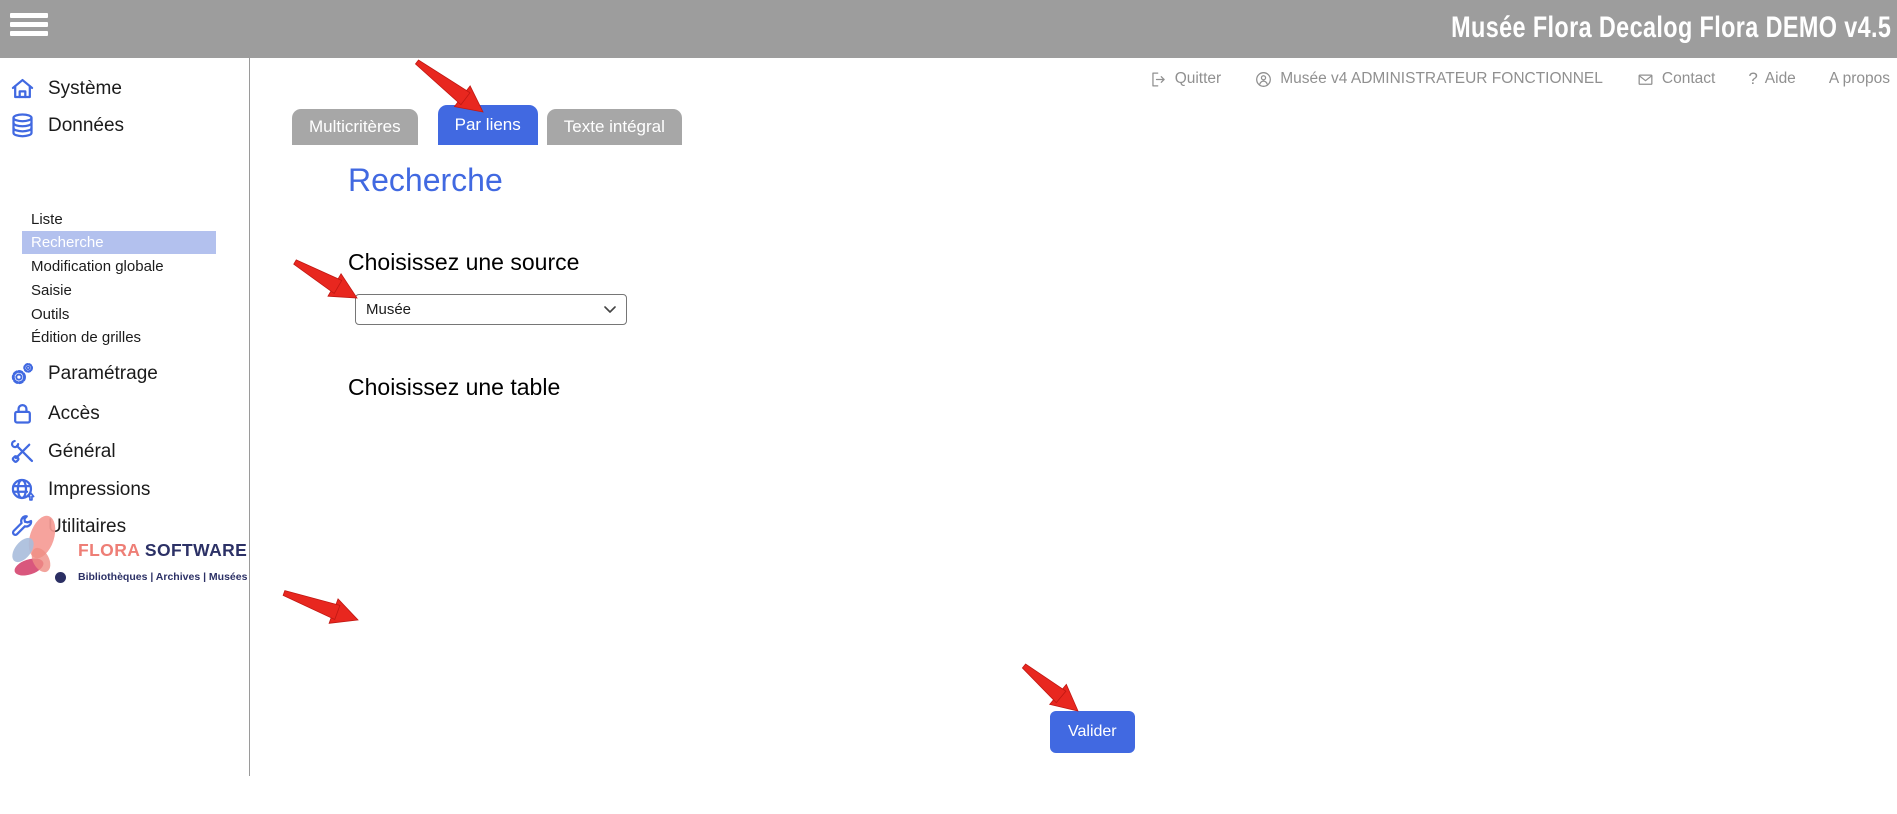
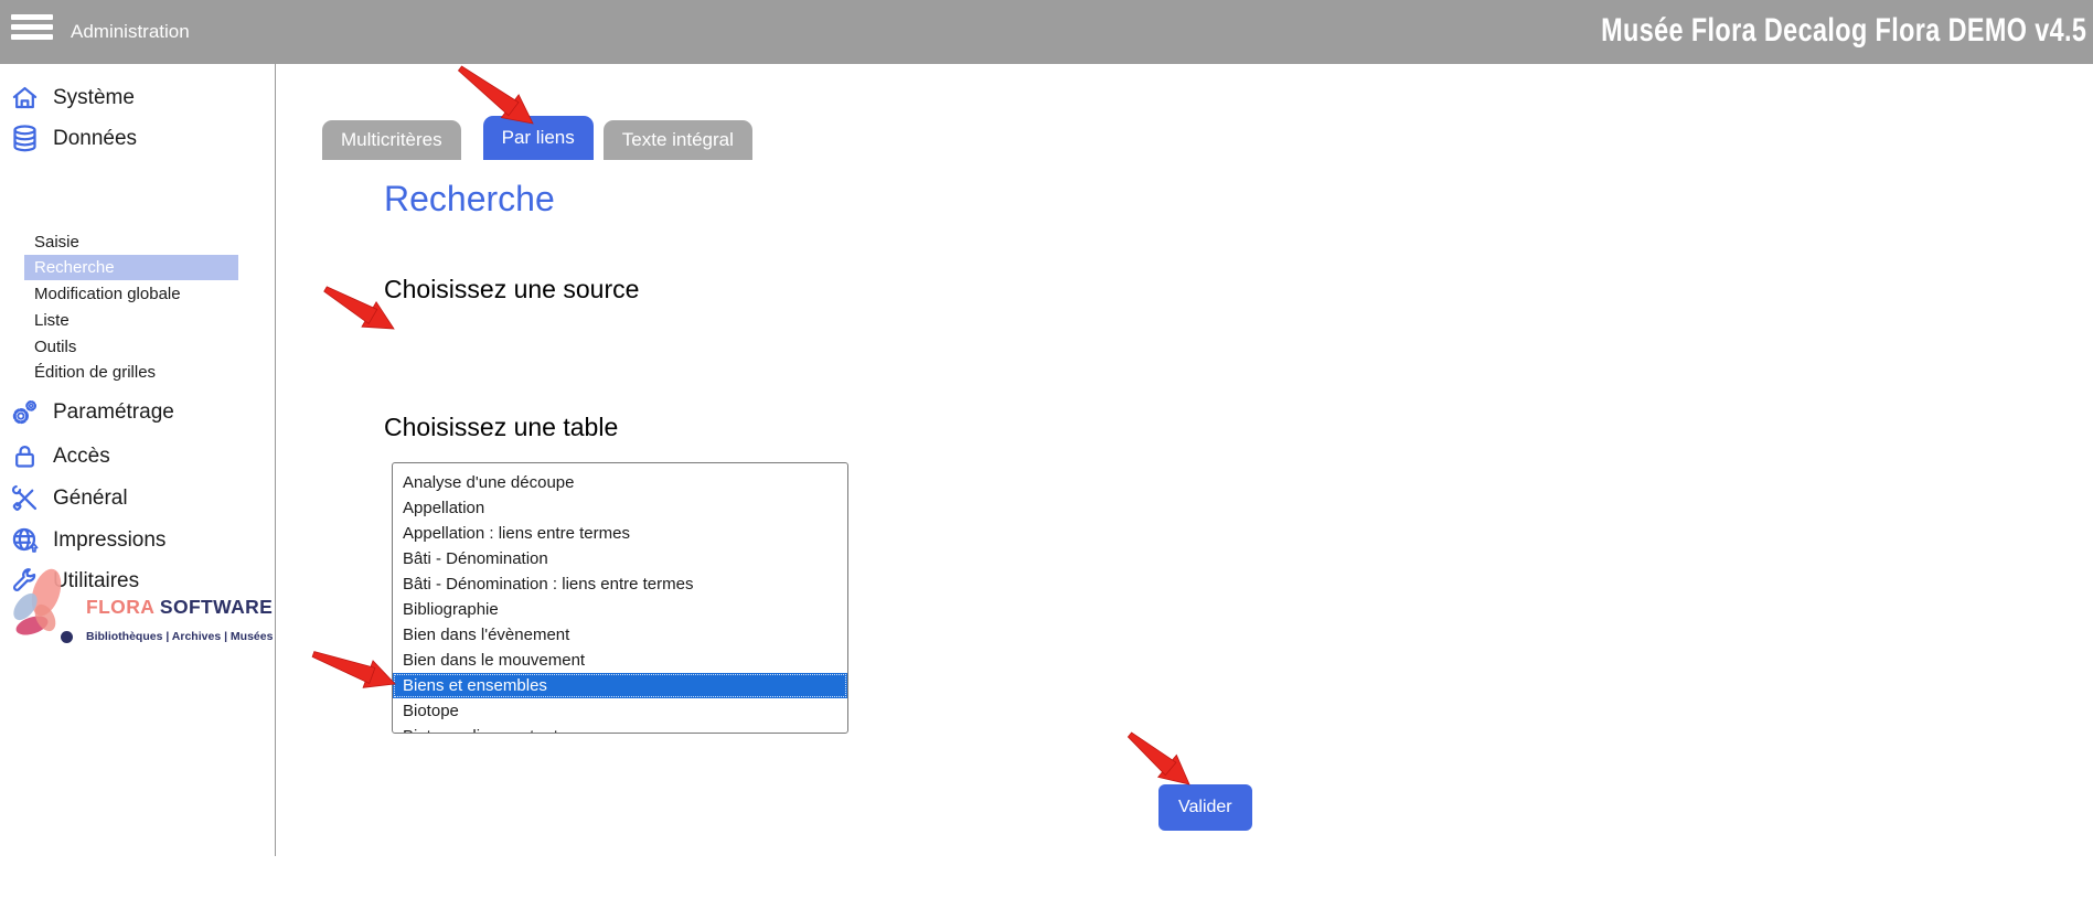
+ Administration
  Musée Flora Decalog Flora DEMO v4.5
  Système
  Données
- Liste
+ Saisie
  Recherche
  Modification globale
- Saisie
+ Liste
  Outils
  Édition de grilles
  Paramétrage
  Accès
  Général
  Impressions
  tilitaires
  FLORA SOFTWARE
  Bibliothèques | Archives | Musées
- Quitter
- Musée v4 ADMINISTRATEUR FONCTIONNEL
- Contact
- ?
- Aide
- A propos
  Multicritères
  Par liens
  Texte intégral
  Recherche
  Choisissez une source
- Musée
  Choisissez une table
+ Analyse d'une découpe
+ Appellation
+ Appellation : liens entre termes
+ Bâti - Dénomination
+ Bâti - Dénomination : liens entre termes
+ Bibliographie
+ Bien dans l'évènement
+ Bien dans le mouvement
+ Biens et ensembles
+ Biotope
  Valider
